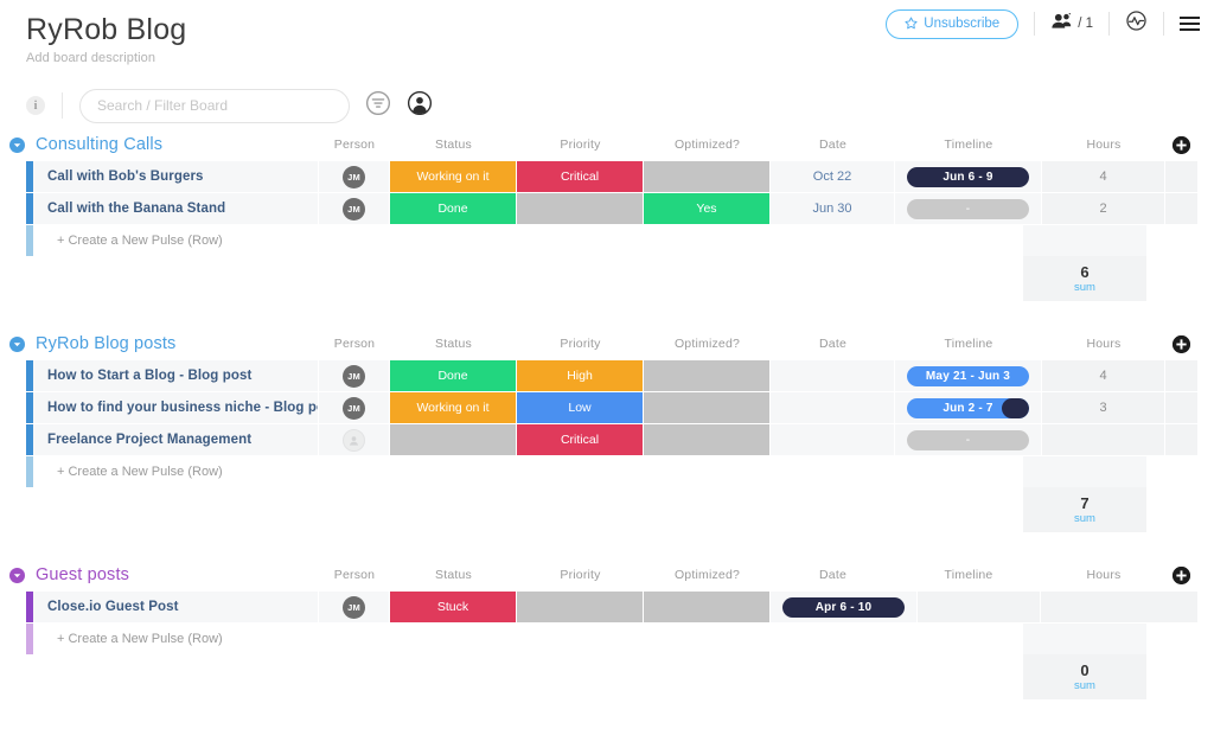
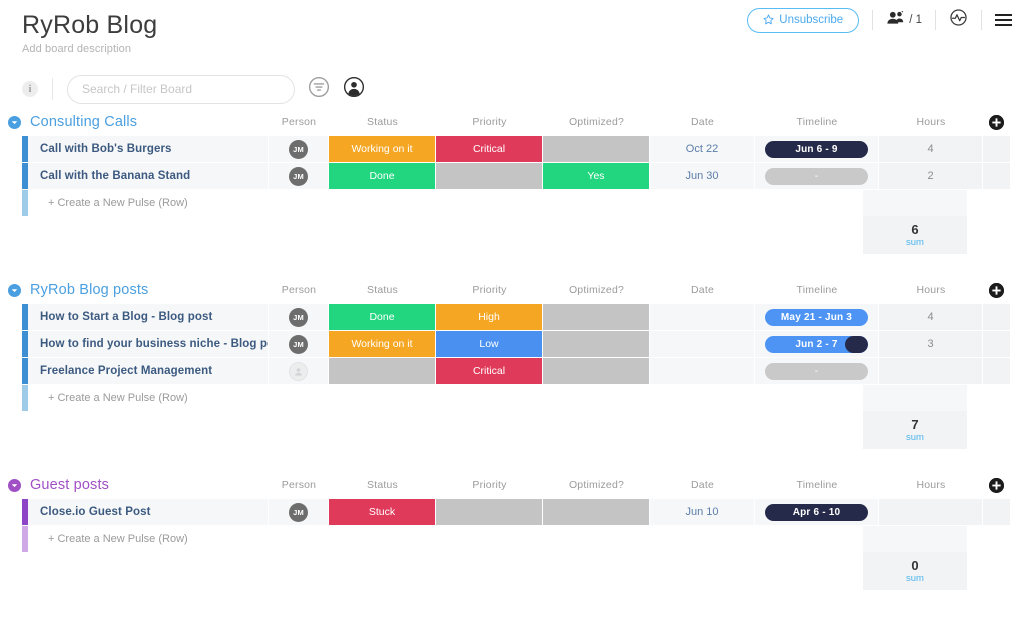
  RyRob Blog
  Add board description
  Unsubscribe
  / 1
  i
  Search / Filter Board
  Consulting Calls
  Person
  Status
  Priority
  Optimized?
  Date
  Timeline
  Hours
  Call with Bob's Burgers
  JM
  Working on it
  Critical
  Oct 22
  Jun 6 - 9
  4
  Call with the Banana Stand
  JM
  Done
  Yes
  Jun 30
  -
  2
  + Create a New Pulse (Row)
  6
  sum
  RyRob Blog posts
  Person
  Status
  Priority
  Optimized?
  Date
  Timeline
  Hours
  How to Start a Blog - Blog post
  JM
  Done
  High
  May 21 - Jun 3
  4
  How to find your business niche - Blog p
  JM
  Working on it
  Low
  Jun 2 - 7
  3
  Freelance Project Management
  Critical
  -
  + Create a New Pulse (Row)
  7
  sum
  Guest posts
  Person
  Status
  Priority
  Optimized?
  Date
  Timeline
  Hours
  Close.io Guest Post
  JM
  Stuck
+ Jun 10
  Apr 6 - 10
  + Create a New Pulse (Row)
  0
  sum
